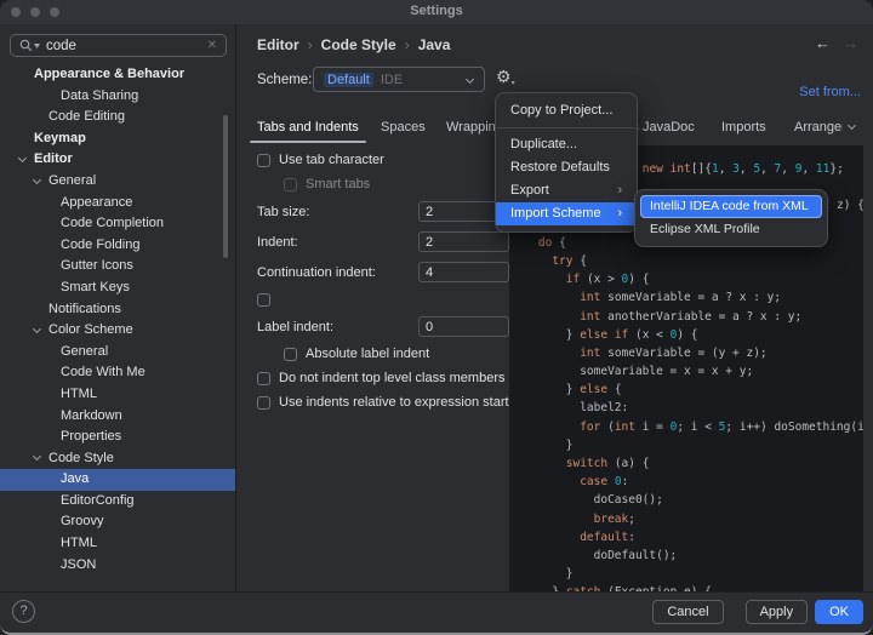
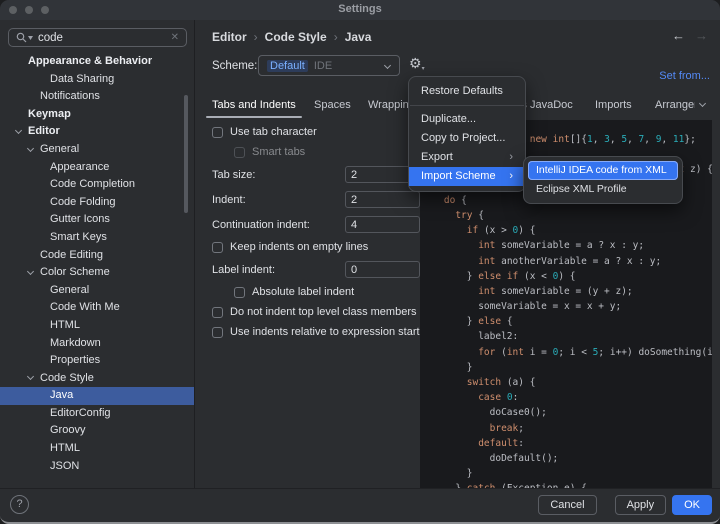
  Settings
  code
  ✕
  Appearance & Behavior
  Data Sharing
- Code Editing
+ Notifications
  Keymap
  Editor
  General
  Appearance
  Code Completion
  Code Folding
  Gutter Icons
  Smart Keys
- Notifications
+ Code Editing
  Color Scheme
  General
  Code With Me
  HTML
  Markdown
  Properties
  Code Style
  Java
  EditorConfig
  Groovy
  HTML
  JSON
  Editor
  ›
  Code Style
  ›
  Java
  ←
  →
  Scheme:
  Default
  IDE
  Set from...
  Tabs and Indents
  Spaces
  JavaDoc
  Imports
  do {
  try {
  if (x > 0) {
  int someVariable = a ? x : y;
  int anotherVariable = a ? x : y;
  } else if (x < 0) {
  int someVariable = (y + z);
  someVariable = x = x + y;
  } else {
  label2:
  for (int i = 0; i < 5; i++) doSomething(i
  }
  switch (a) {
  case 0:
  doCase0();
  break;
  default:
  doDefault();
  }
  Use tab character
  Smart tabs
  Tab size:
  2
  Indent:
  2
  Continuation indent:
  4
+ Keep indents on empty lines
  Label indent:
  0
  Absolute label indent
  Do not indent top level class members
  Use indents relative to expression start
- Copy to Project...
+ Restore Defaults
  Duplicate...
- Restore Defaults
+ Copy to Project...
  Export
  ›
  Import Scheme
  ›
  IntelliJ IDEA code from XML
  Eclipse XML Profile
  ?
  Cancel Apply OK
